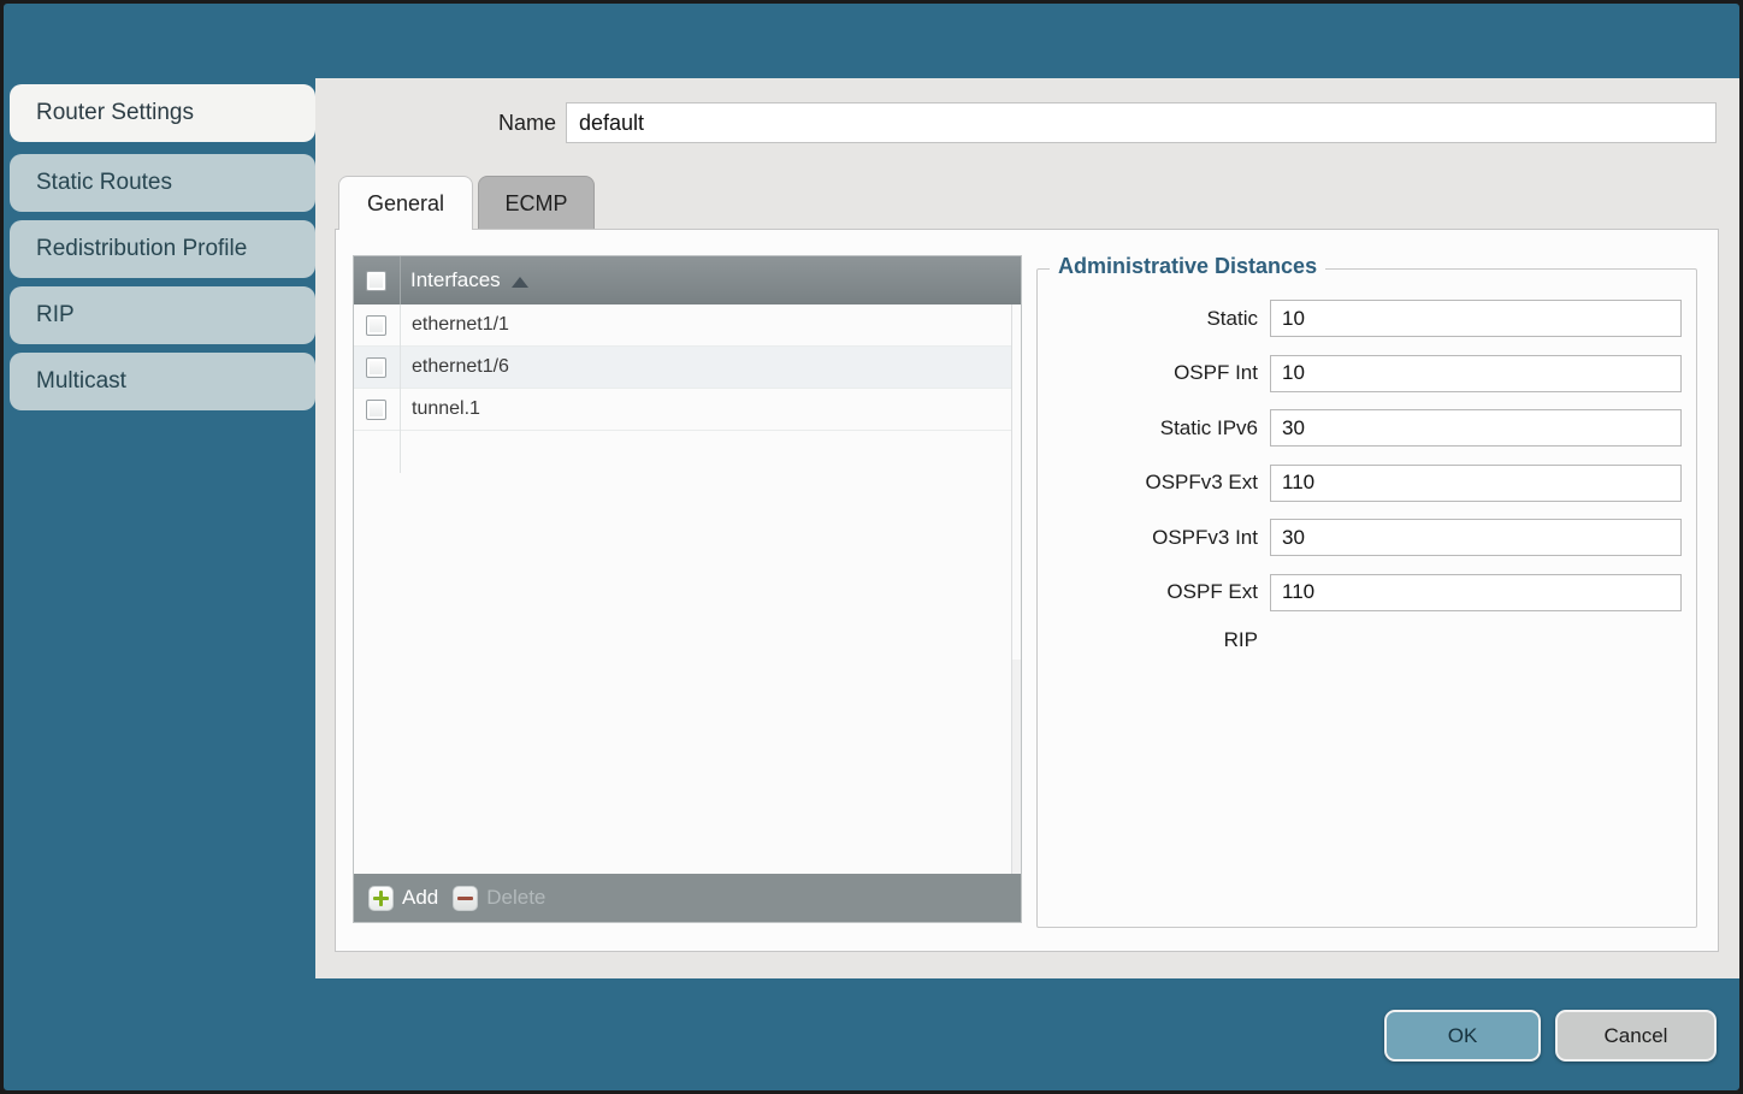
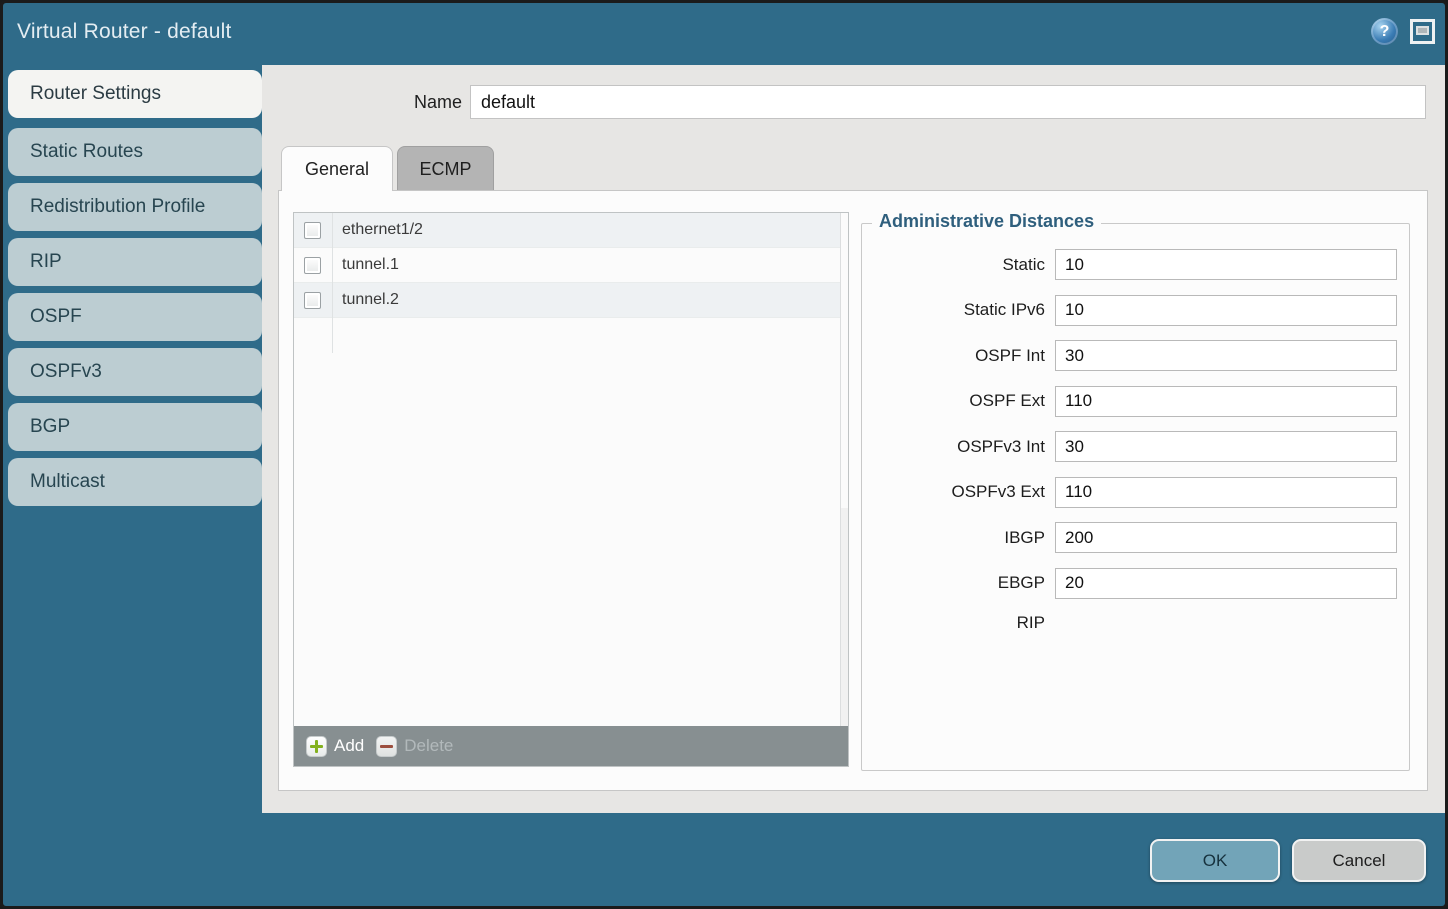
+ Virtual Router - default
+ ?
  Router Settings
  Static Routes
  Redistribution Profile
  RIP
+ OSPF
+ OSPFv3
+ BGP
  Multicast
  Name
  default
  General
  ECMP
- Interfaces
- ethernet1/1
- ethernet1/6
+ ethernet1/2
  tunnel.1
+ tunnel.2
  Add
  Delete
  Administrative Distances
  Static
  10
- OSPF Int
+ Static IPv6
  10
- Static IPv6
+ OSPF Int
  30
- OSPFv3 Ext
+ OSPF Ext
  110
  OSPFv3 Int
  30
- OSPF Ext
+ OSPFv3 Ext
  110
+ IBGP
+ 200
+ EBGP
+ 20
  RIP
  OK
  Cancel
